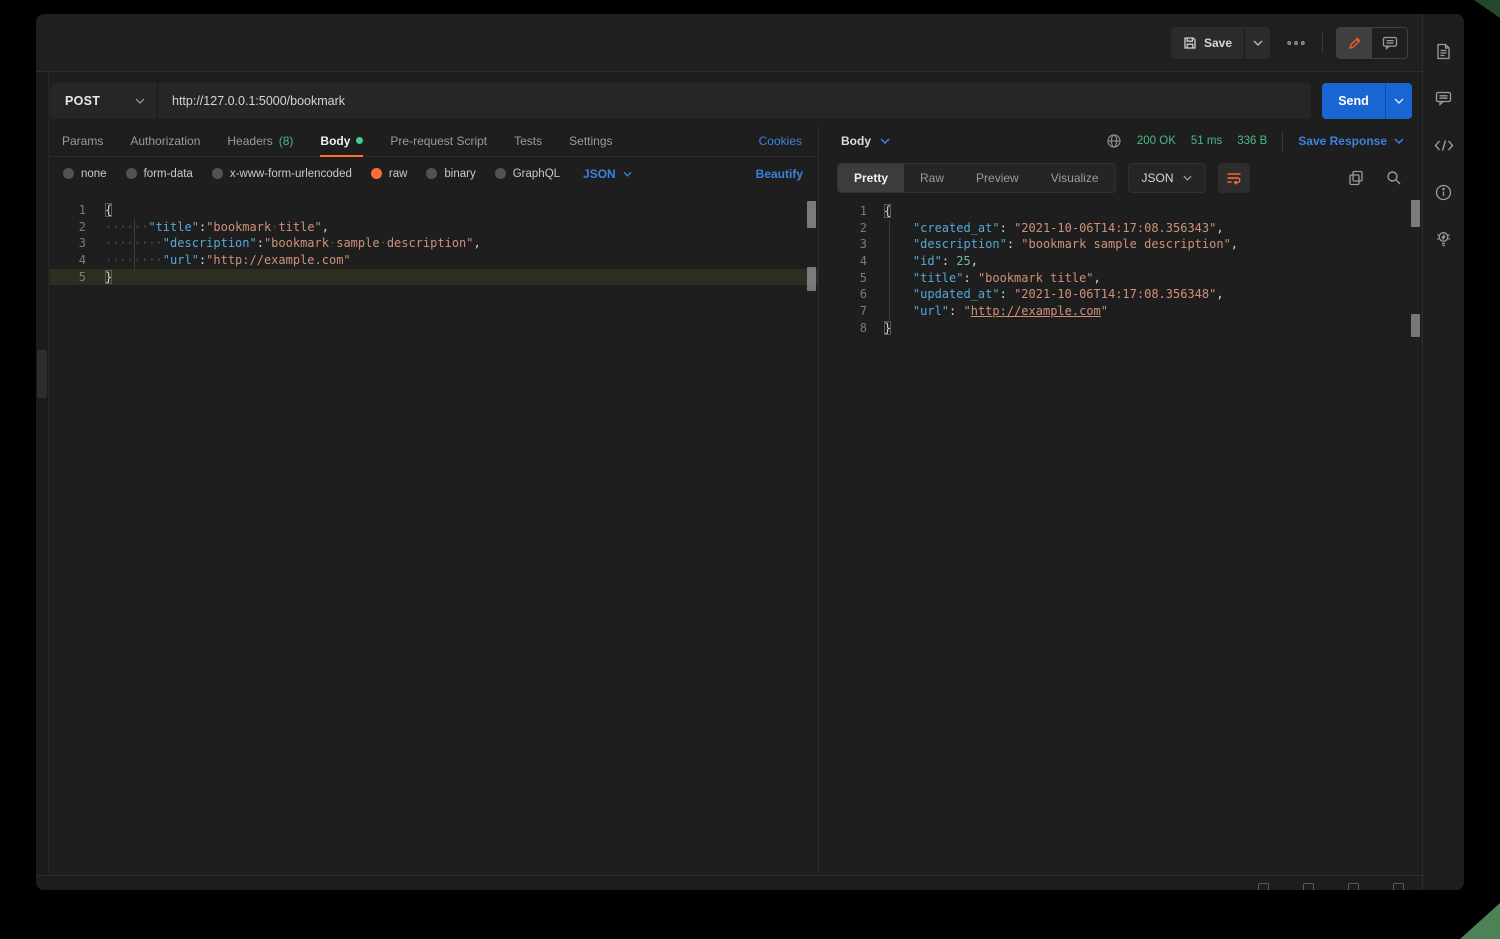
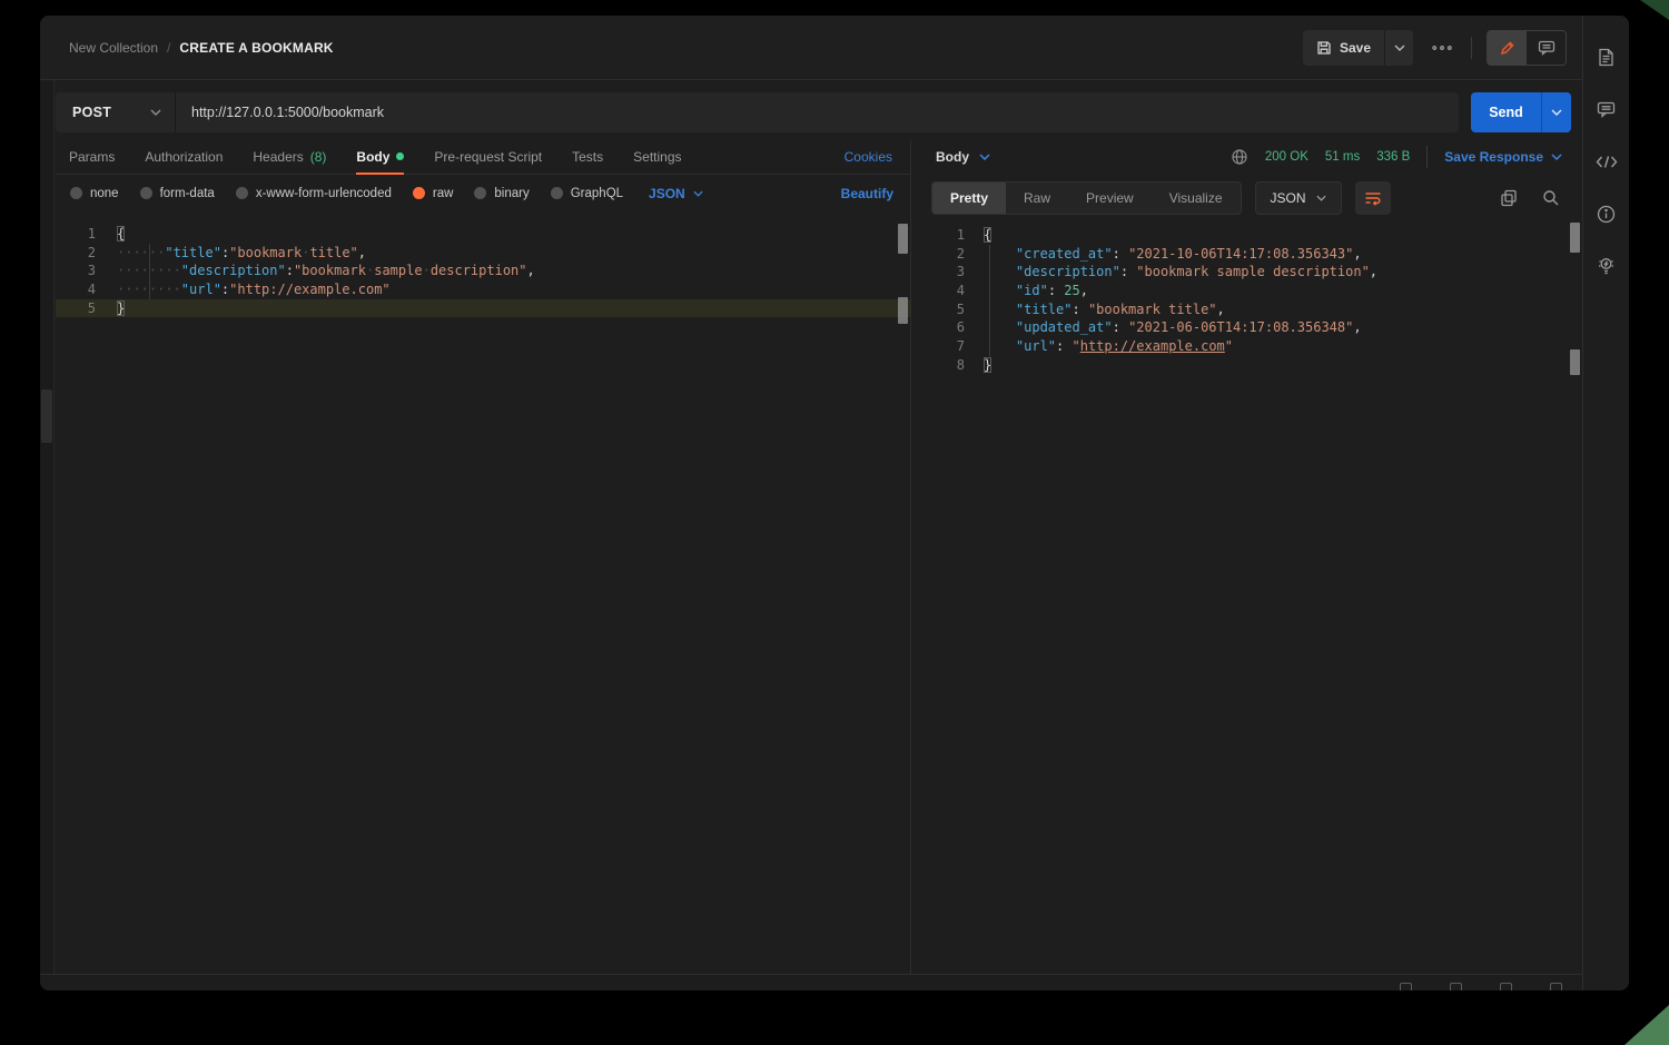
+ New Collection
+ /
+ CREATE A BOOKMARK
  Save
  POST
  http://127.0.0.1:5000/bookmark
  Send
  Params
  Authorization
  Headers
  (8)
  Body
  Pre-request Script
  Tests
  Settings
  Cookies
  none
  form-data
  x-www-form-urlencoded
  raw
  binary
  GraphQL
  JSON
  Beautify
  1
  {
  2
  ······"title":"bookmark·title",
  3
  ········"description":"bookmark·sample·description",
  4
  ········"url":"http://example.com"
  5
  }
  Body
  200 OK
  51 ms
  336 B
  Save Response
  Pretty
  Raw
  Preview
  Visualize
  JSON
  1
  {
  2
  "created_at": "2021-10-06T14:17:08.356343",
  3
  "description": "bookmark sample description",
  4
  "id": 25,
  5
  "title": "bookmark title",
  6
- "updated_at": "2021-10-06T14:17:08.356348",
+ "updated_at": "2021-06-06T14:17:08.356348",
  7
  "url": "http://example.com"
  8
  }
